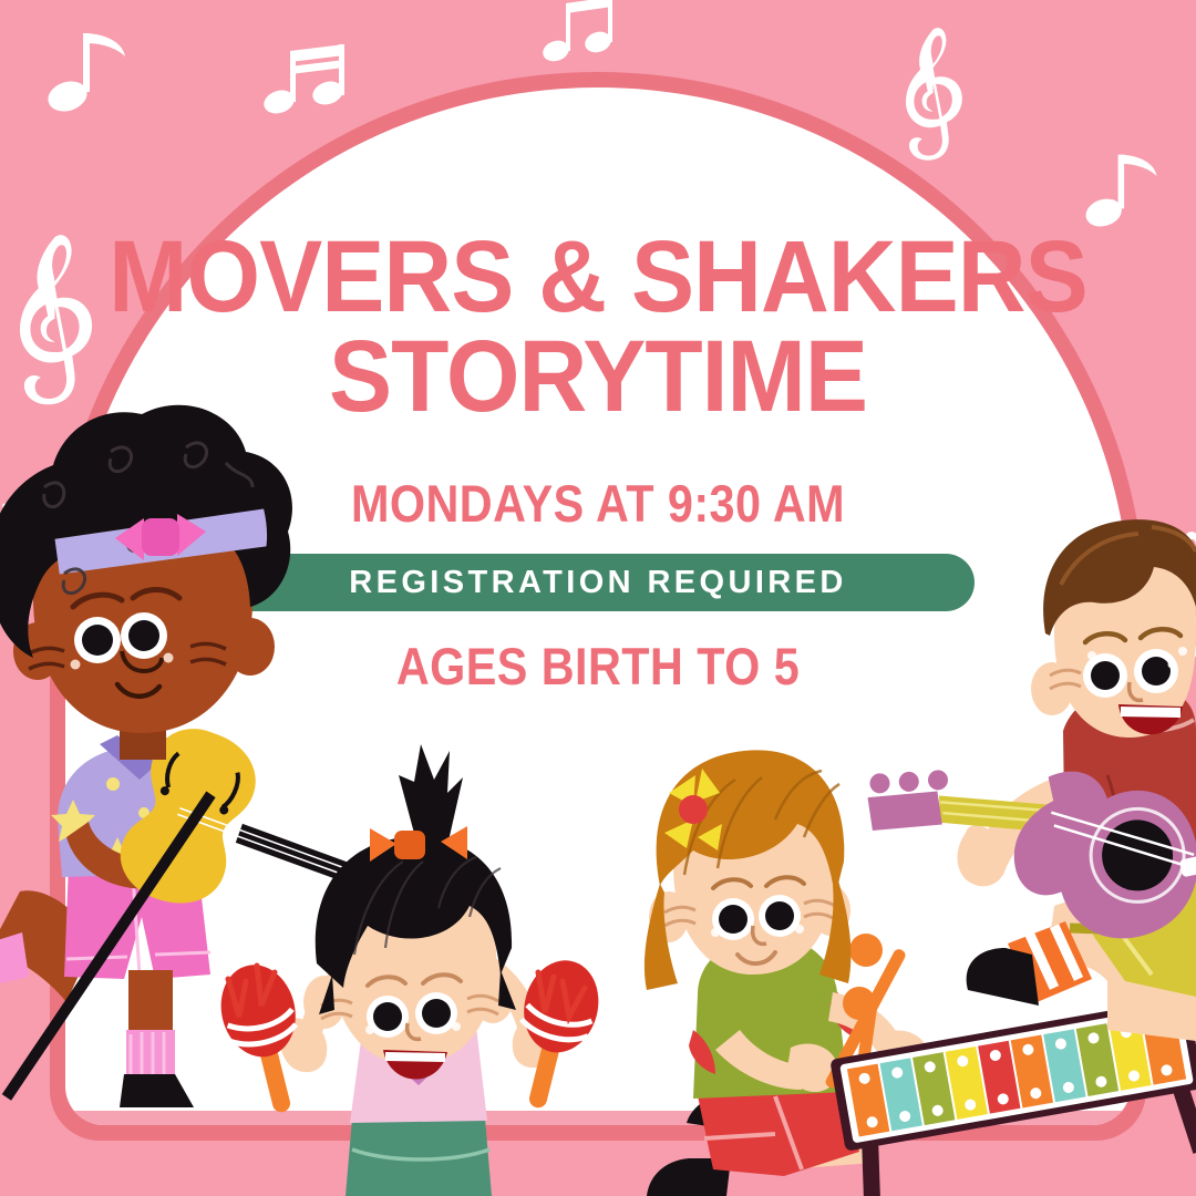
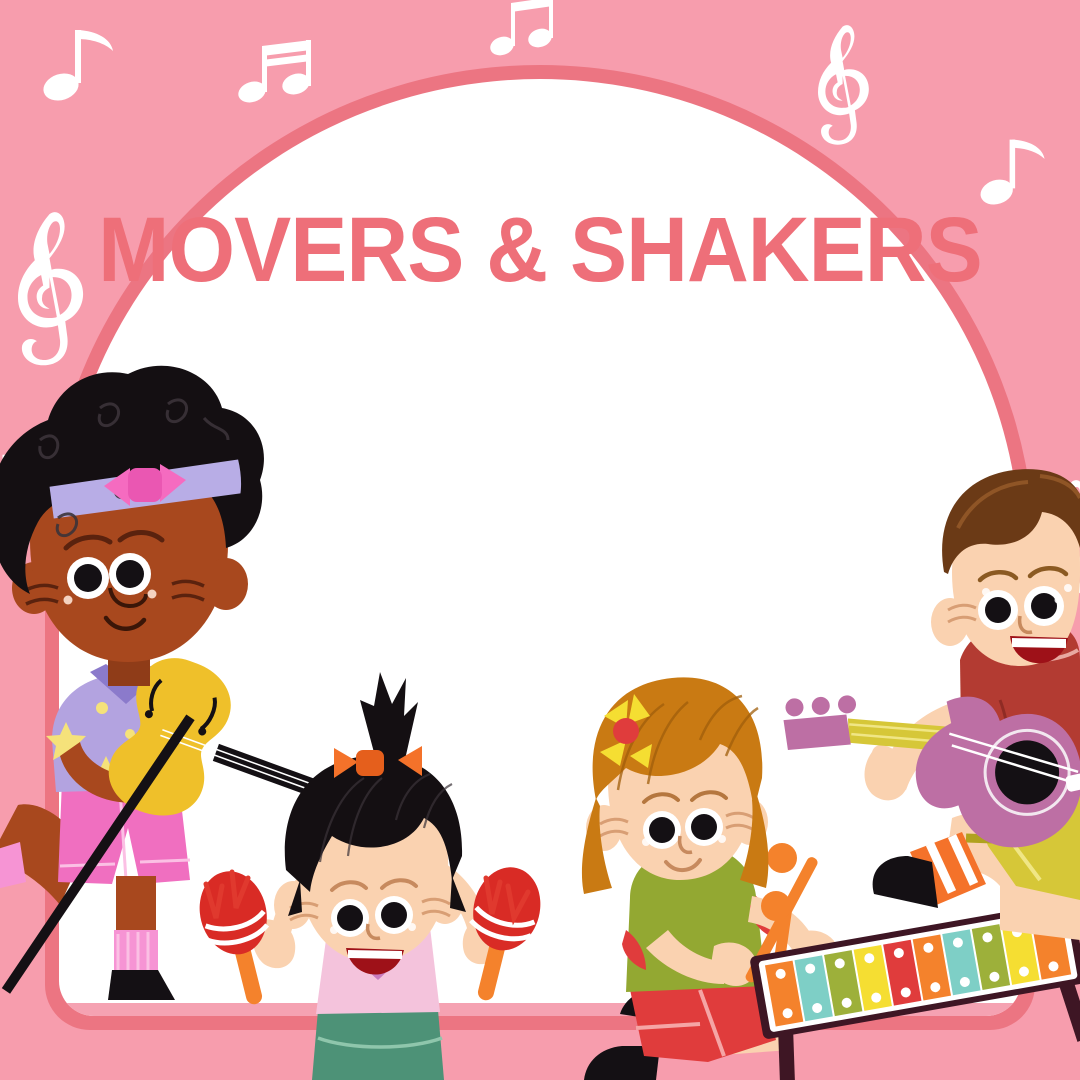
  MOVERS & SHAKERS
- STORYTIME
- MONDAYS AT 9:30 AM
- REGISTRATION REQUIRED
- AGES BIRTH TO 5
